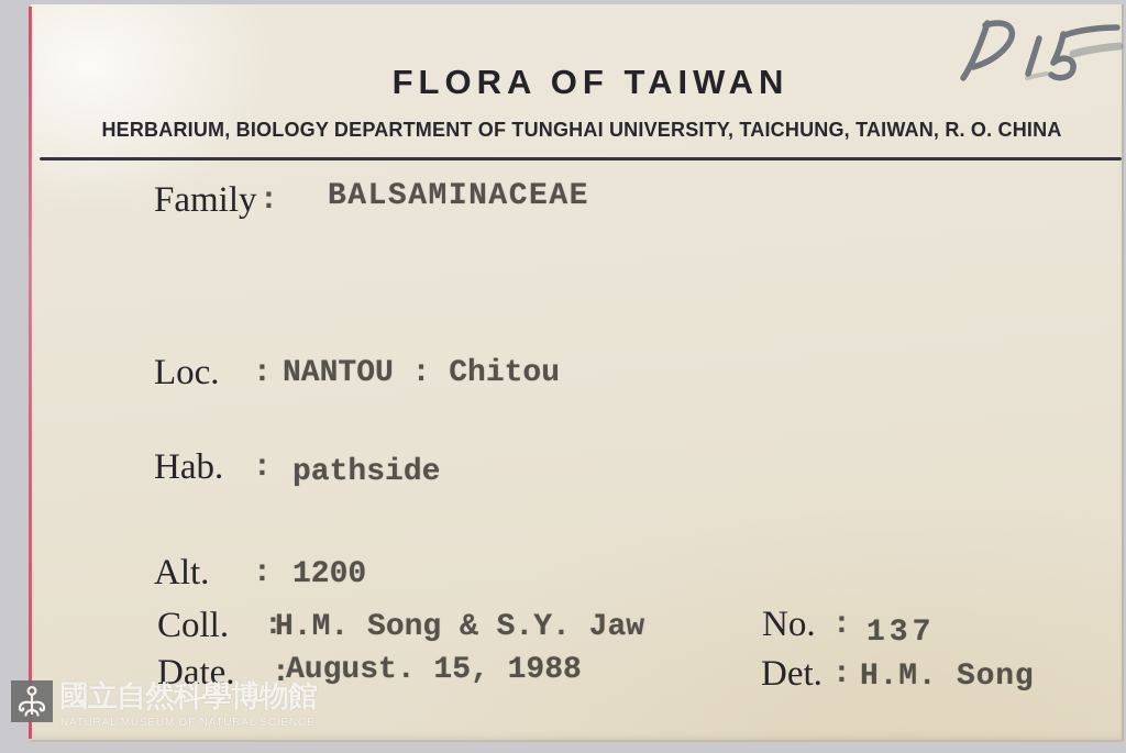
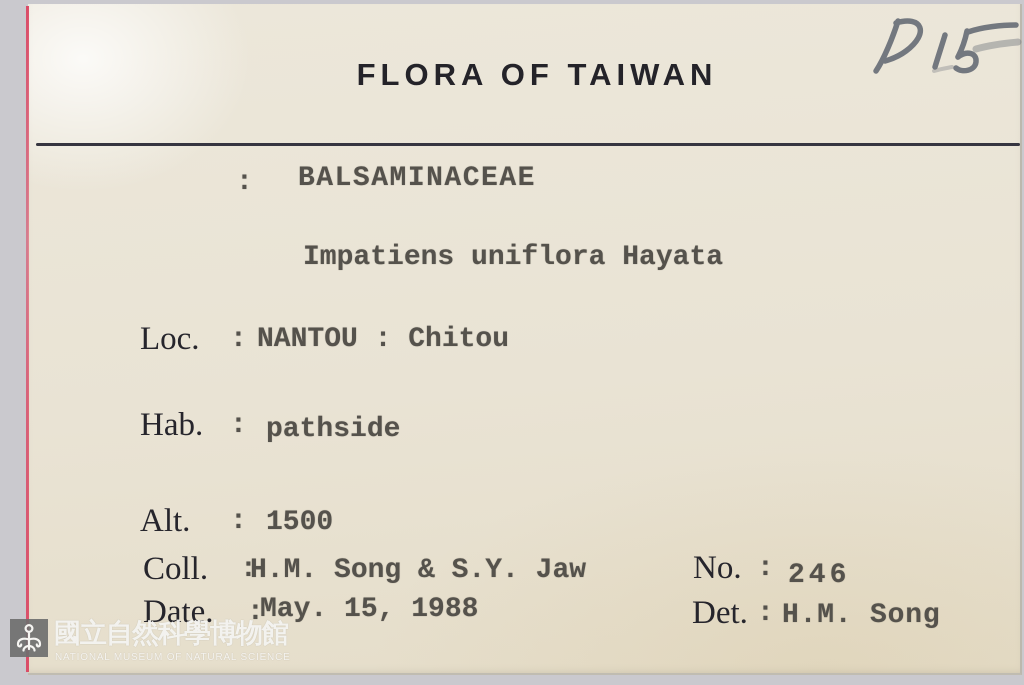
  FLORA OF TAIWAN
- HERBARIUM, BIOLOGY DEPARTMENT OF TUNGHAI UNIVERSITY, TAICHUNG, TAIWAN, R. O. CHINA
- Family
  :
  BALSAMINACEAE
+ Impatiens uniflora Hayata
  Loc.
  :
  NANTOU : Chitou
  Hab.
  :
  pathside
  Alt.
  :
- 1200
+ 1500
  Coll.
  :
  H.M. Song & S.Y. Jaw
  Date.
  :
- August. 15, 1988
+ May. 15, 1988
  No.
  :
- 137
+ 246
  Det.
  :
  H.M. Song
  國立自然科學博物館
- NATURAL MUSEUM OF NATURAL SCIENCE
+ NATIONAL MUSEUM OF NATURAL SCIENCE
